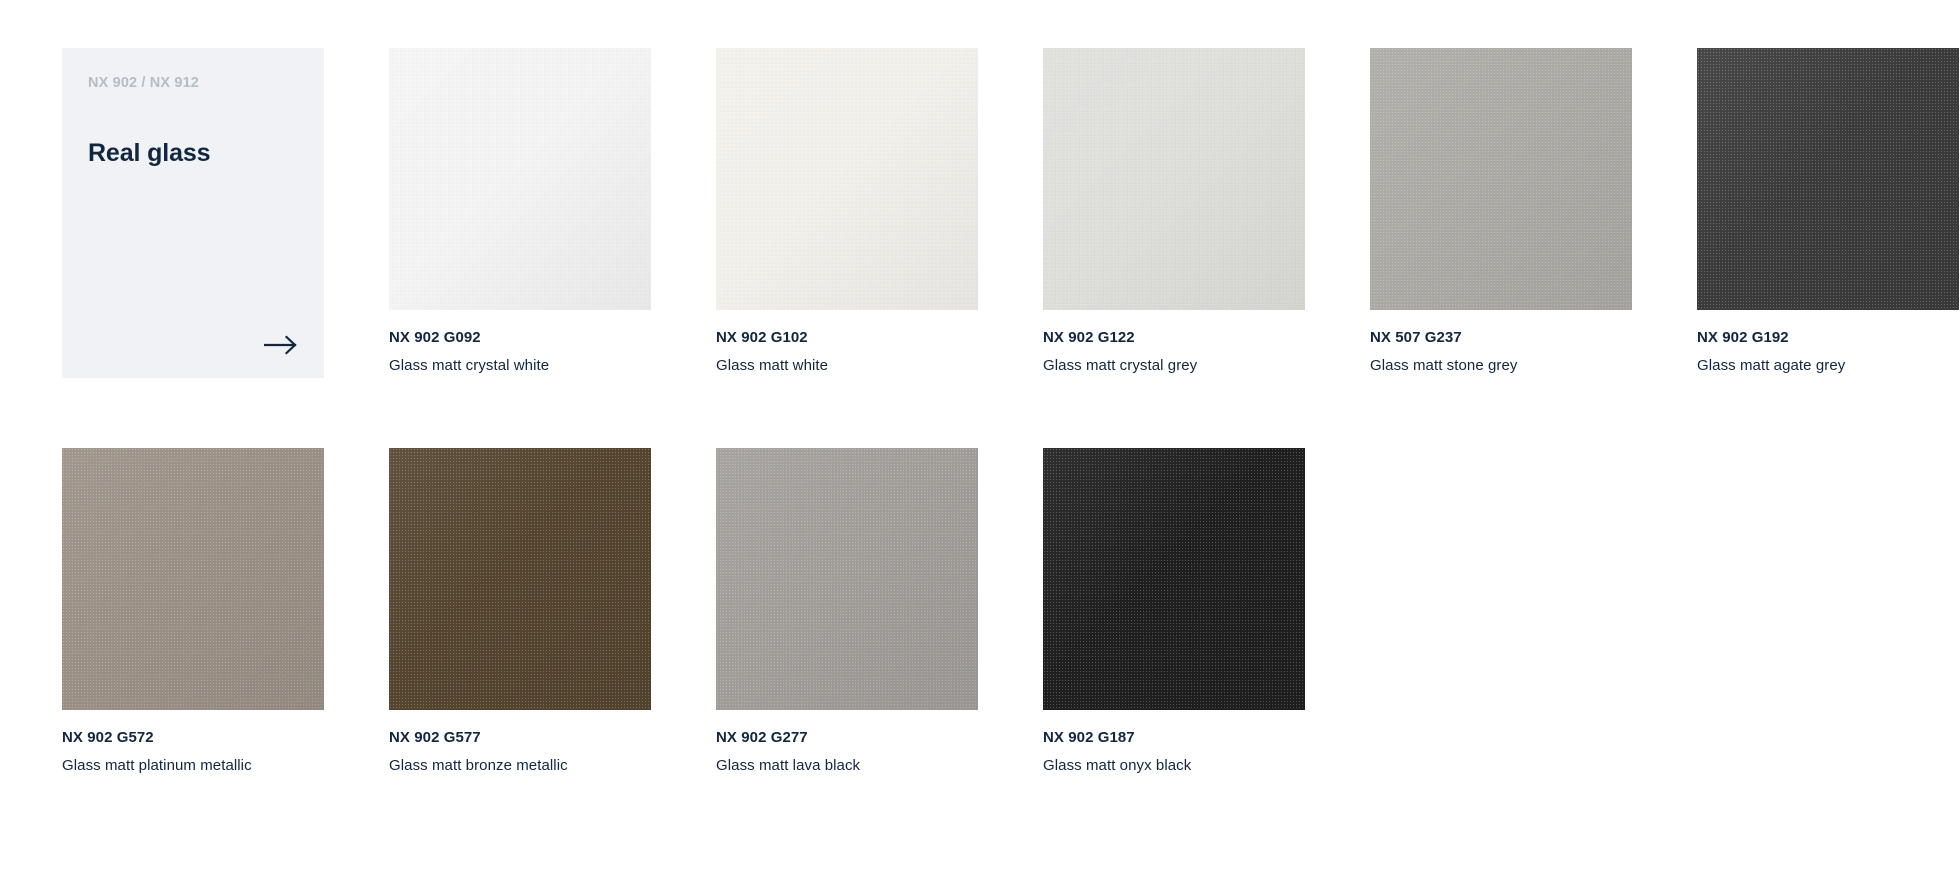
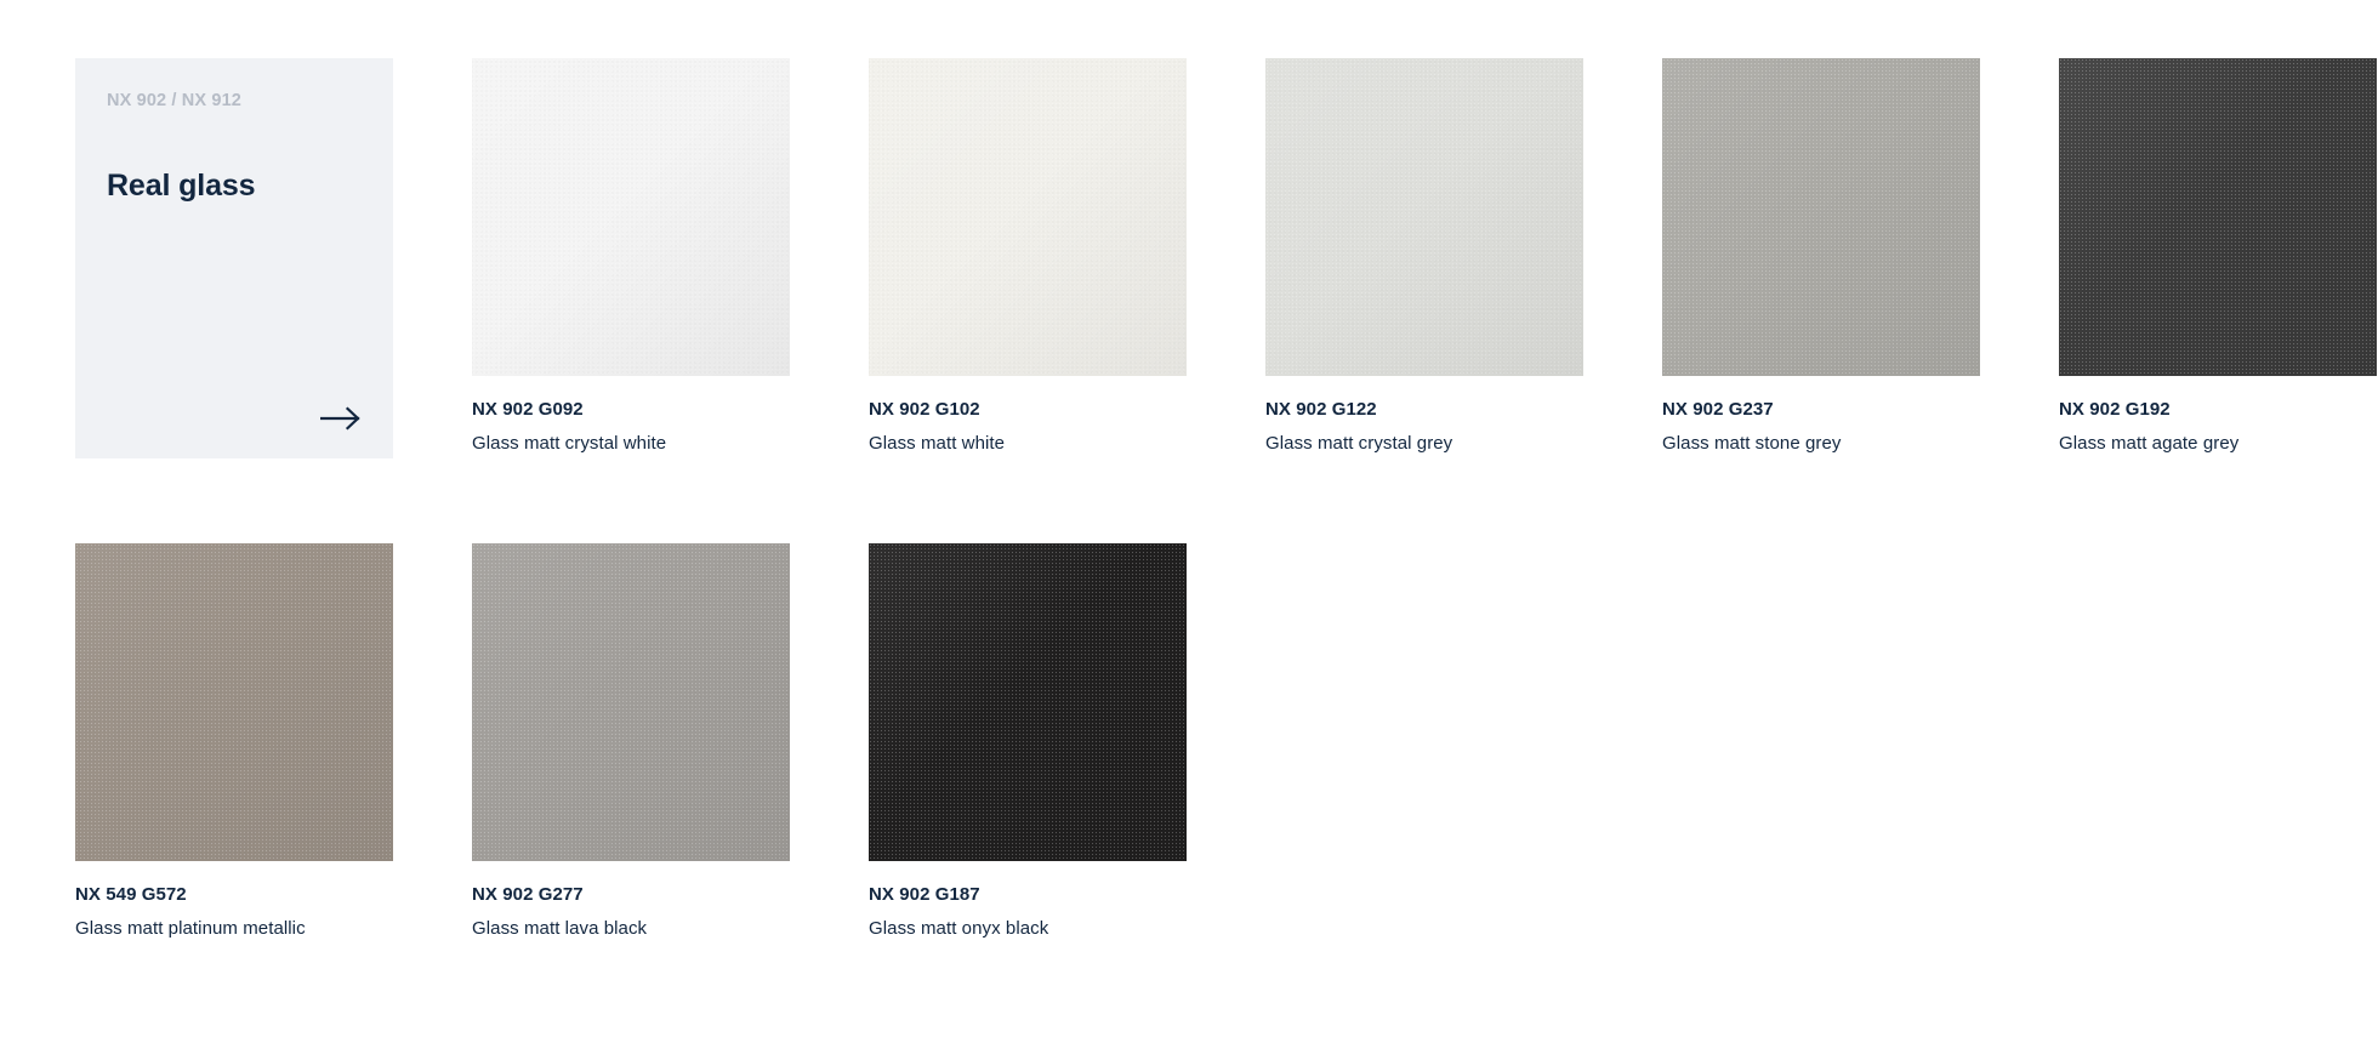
  NX 902 / NX 912
  Real glass
  NX 902 G092
  Glass matt crystal white
  NX 902 G102
  Glass matt white
  NX 902 G122
  Glass matt crystal grey
- NX 507 G237
+ NX 902 G237
  Glass matt stone grey
  NX 902 G192
  Glass matt agate grey
- NX 902 G572
+ NX 549 G572
  Glass matt platinum metallic
- NX 902 G577
- Glass matt bronze metallic
  NX 902 G277
  Glass matt lava black
  NX 902 G187
  Glass matt onyx black
